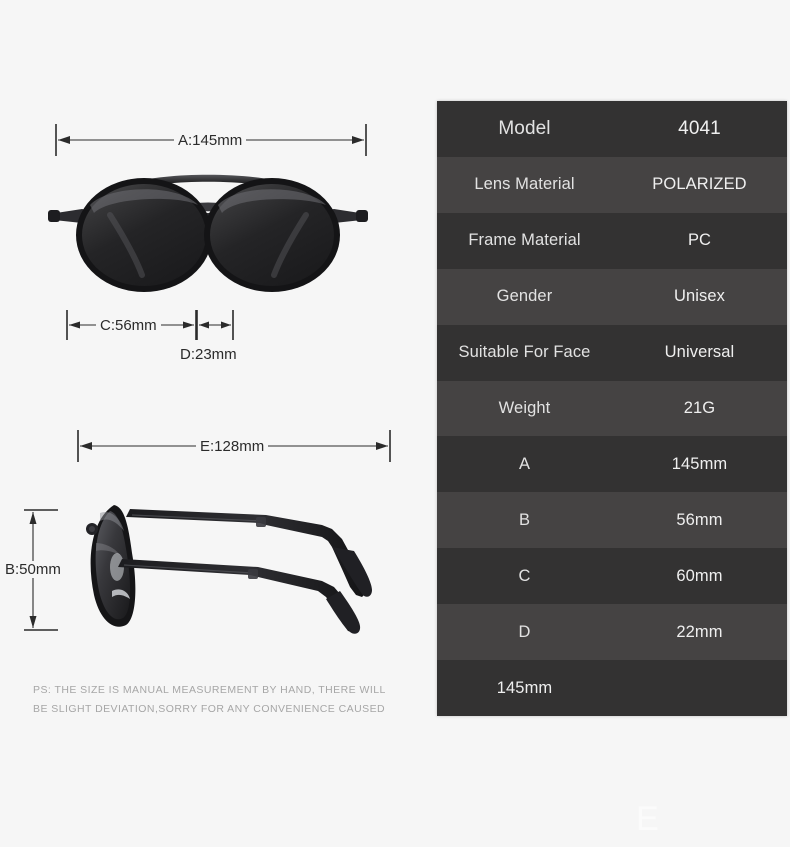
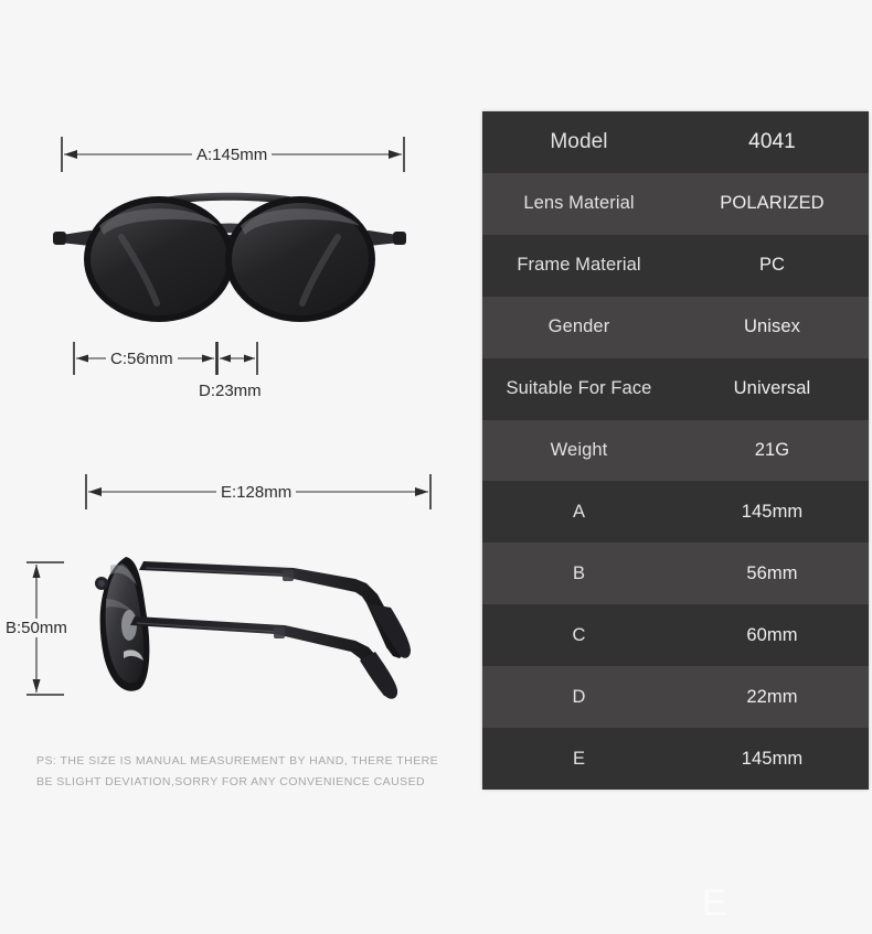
  A:145mm
  C:56mm
  D:23mm
  E:128mm
  B:50mm
- PS: THE SIZE IS MANUAL MEASUREMENT BY HAND, THERE WILL
+ PS: THE SIZE IS MANUAL MEASUREMENT BY HAND, THERE THERE
  BE SLIGHT DEVIATION,SORRY FOR ANY CONVENIENCE CAUSED
  Model
  4041
  Lens Material
  POLARIZED
  Frame Material
  PC
  Gender
  Unisex
  Suitable For Face
  Universal
  Weight
  21G
  A
  145mm
  B
  56mm
  C
  60mm
  D
  22mm
+ E
  145mm
